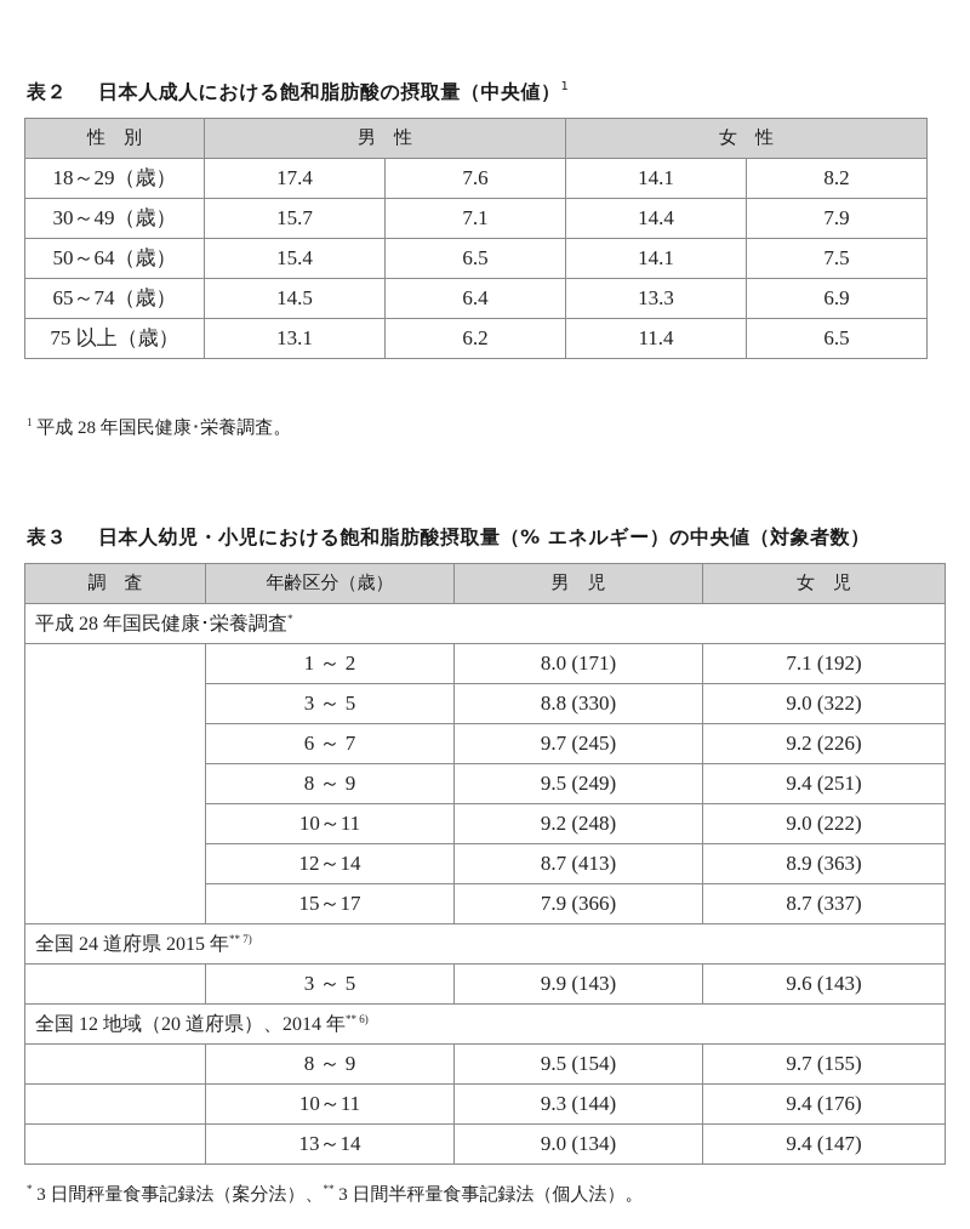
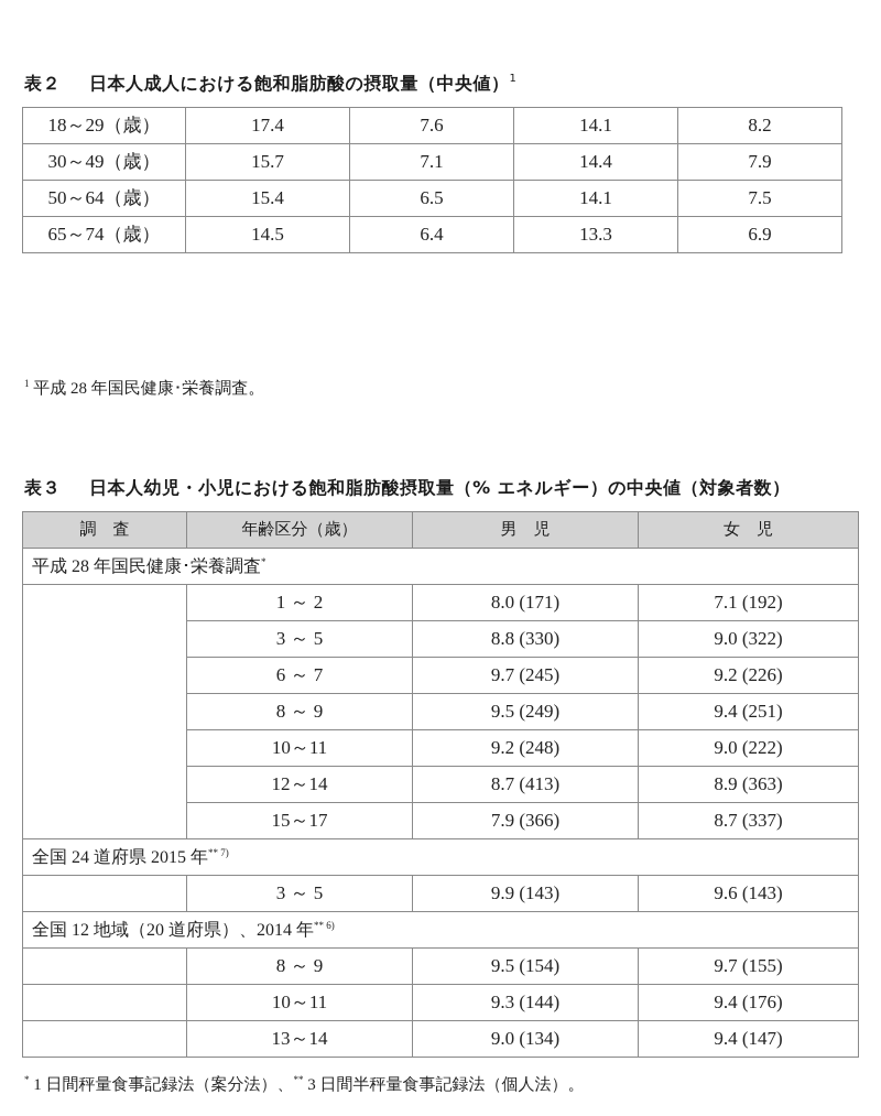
  表２ 日本人成人における飽和脂肪酸の摂取量（中央値）1
- 性 別	男 性	女 性
  18～29（歳）	17.4	7.6	14.1	8.2
  30～49（歳）	15.7	7.1	14.4	7.9
  50～64（歳）	15.4	6.5	14.1	7.5
  65～74（歳）	14.5	6.4	13.3	6.9
- 75 以上（歳）	13.1	6.2	11.4	6.5
  1 平成 28 年国民健康･栄養調査。
  表３ 日本人幼児・小児における飽和脂肪酸摂取量（% エネルギー）の中央値（対象者数）
  調 査	年齢区分（歳）	男 児	女 児
  平成 28 年国民健康･栄養調査*
  	1 ～ 2	8.0 (171)	7.1 (192)
  3 ～ 5	8.8 (330)	9.0 (322)
  6 ～ 7	9.7 (245)	9.2 (226)
  8 ～ 9	9.5 (249)	9.4 (251)
  10～11	9.2 (248)	9.0 (222)
  12～14	8.7 (413)	8.9 (363)
  15～17	7.9 (366)	8.7 (337)
  全国 24 道府県 2015 年** 7)
  	3 ～ 5	9.9 (143)	9.6 (143)
  全国 12 地域（20 道府県）、2014 年** 6)
  	8 ～ 9	9.5 (154)	9.7 (155)
  	10～11	9.3 (144)	9.4 (176)
  	13～14	9.0 (134)	9.4 (147)
- * 3 日間秤量食事記録法（案分法）、** 3 日間半秤量食事記録法（個人法）。
+ * 1 日間秤量食事記録法（案分法）、** 3 日間半秤量食事記録法（個人法）。
